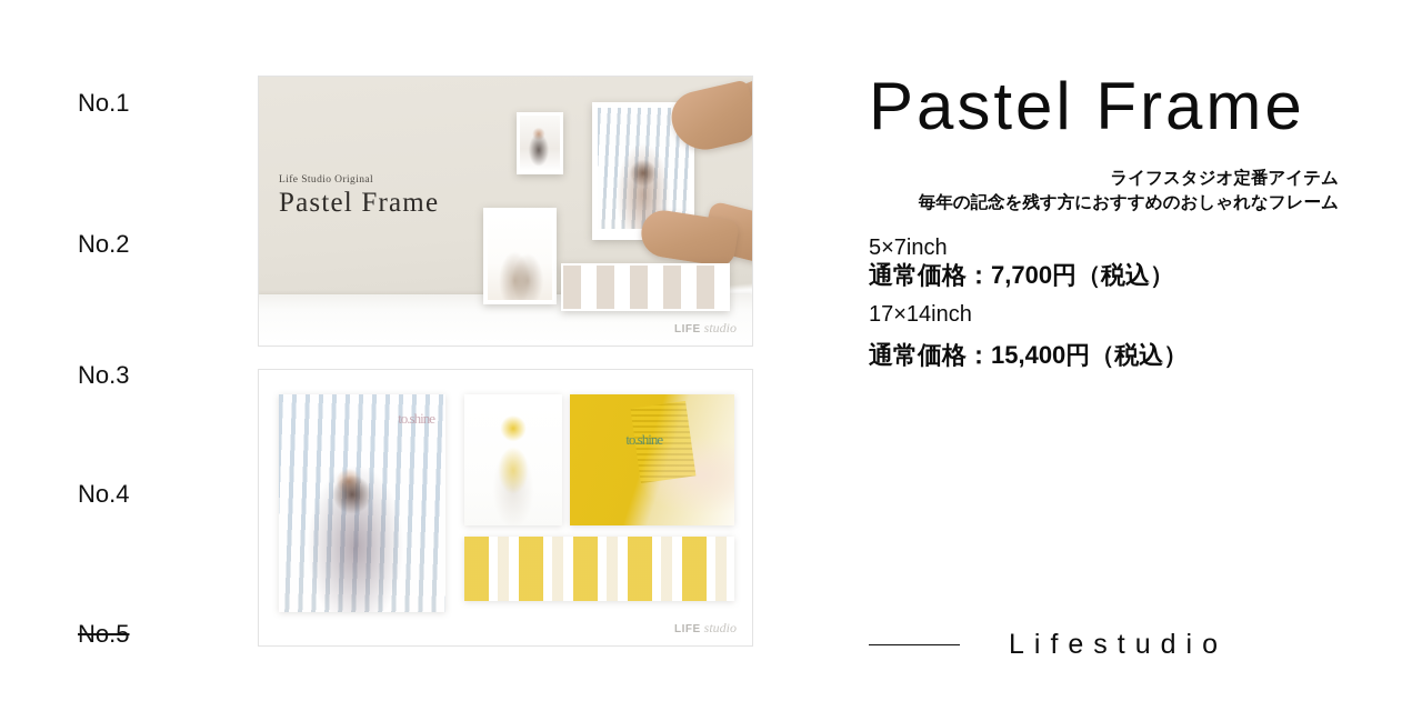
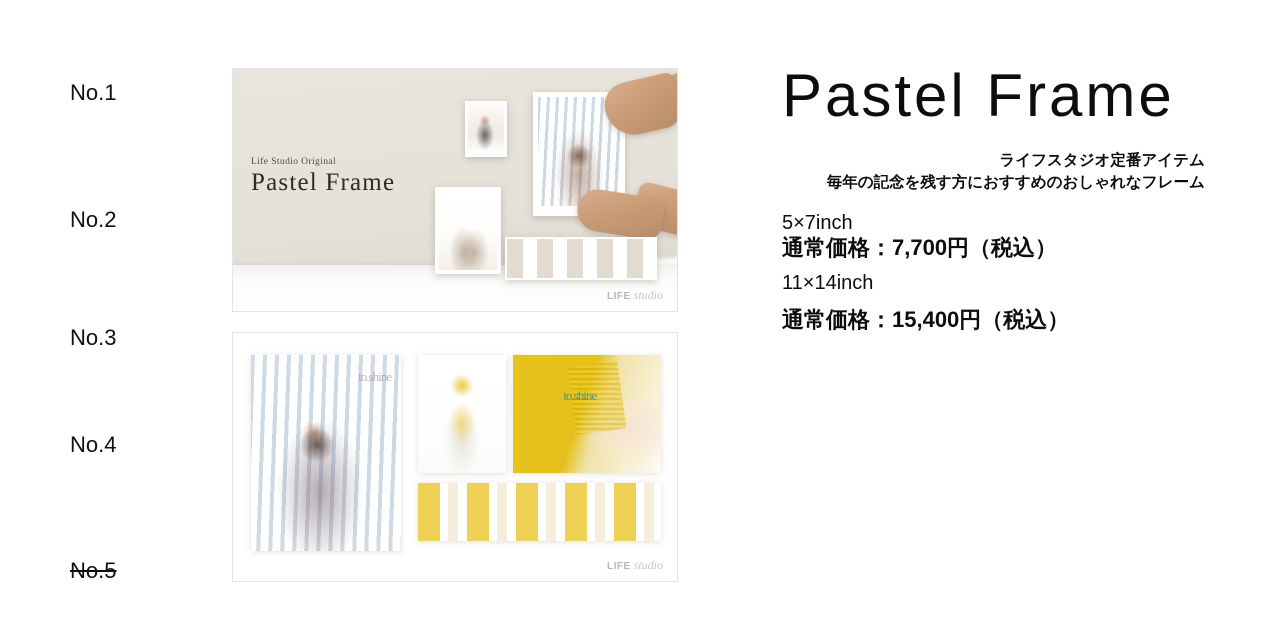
  No.1
  No.2
  No.3
  No.4
  No.5
  Life Studio Original
  Pastel Frame
  LIFE
  studio
  to.shine
  to.shine
  LIFE
  studio
  Pastel Frame
  ライフスタジオ定番アイテム
  毎年の記念を残す方におすすめのおしゃれなフレーム
  5×7inch
  通常価格：7,700円（税込）
- 17×14inch
+ 11×14inch
  通常価格：15,400円（税込）
- Lifestudio
